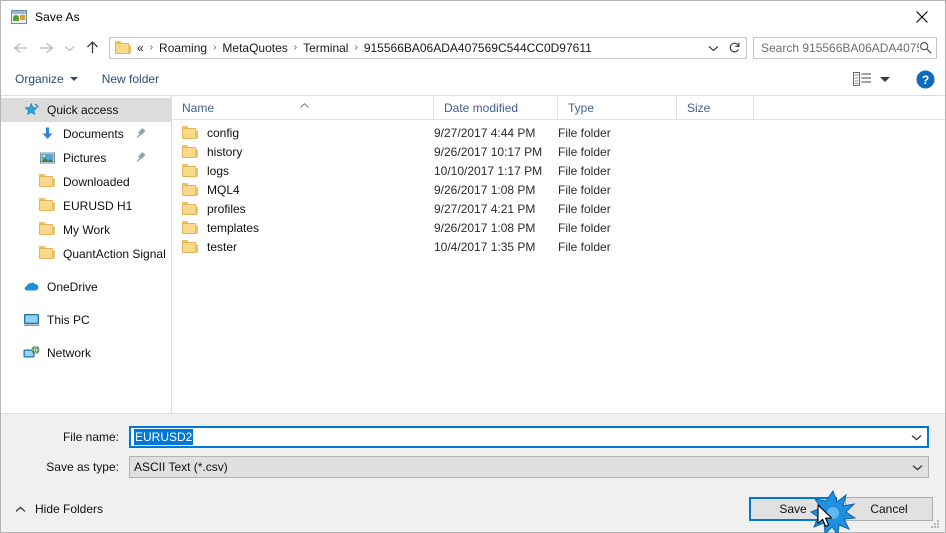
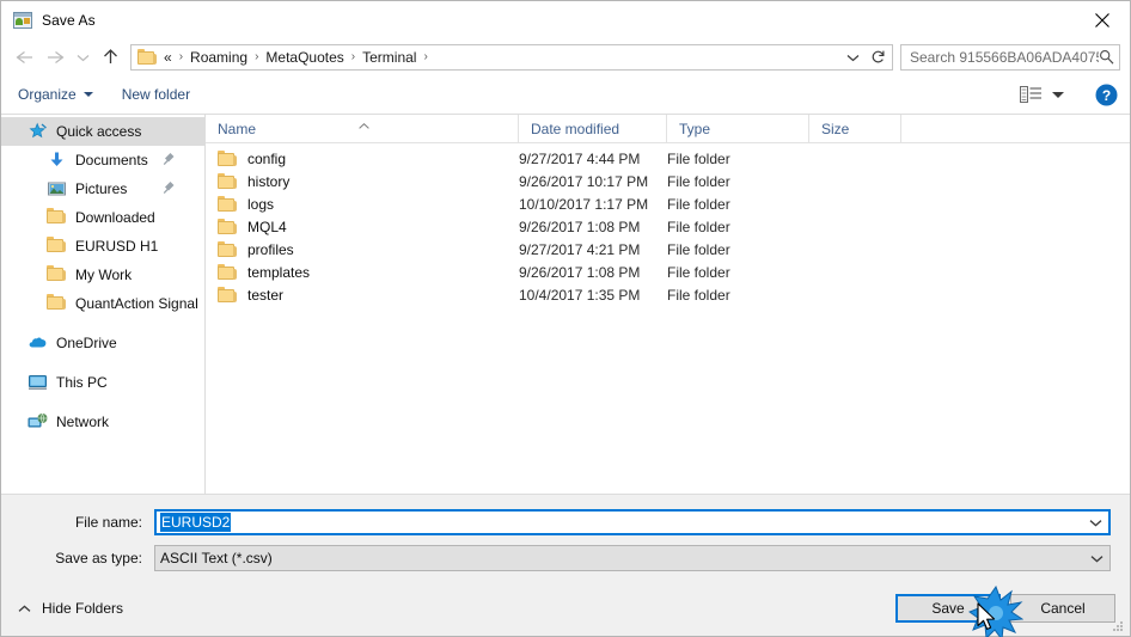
  Save As
  «
  ›
  Roaming
  ›
  MetaQuotes
  ›
  Terminal
  ›
- 915566BA06ADA407569C544CC0D97611
  Search 915566BA06ADA407
  Organize
  New folder
  ?
  Quick access
  Documents
  Pictures
  Downloaded
  EURUSD H1
  My Work
  QuantAction Signal
  OneDrive
  This PC
  Network
  Name
  Date modified
  Type
  Size
  config
  9/27/2017 4:44 PM
  File folder
  history
  9/26/2017 10:17 PM
  File folder
  logs
  10/10/2017 1:17 PM
  File folder
  MQL4
  9/26/2017 1:08 PM
  File folder
  profiles
  9/27/2017 4:21 PM
  File folder
  templates
  9/26/2017 1:08 PM
  File folder
  tester
  10/4/2017 1:35 PM
  File folder
  File name:
  EURUSD2
  Save as type:
  ASCII Text (*.csv)
  Hide Folders
  Save
  Cancel
